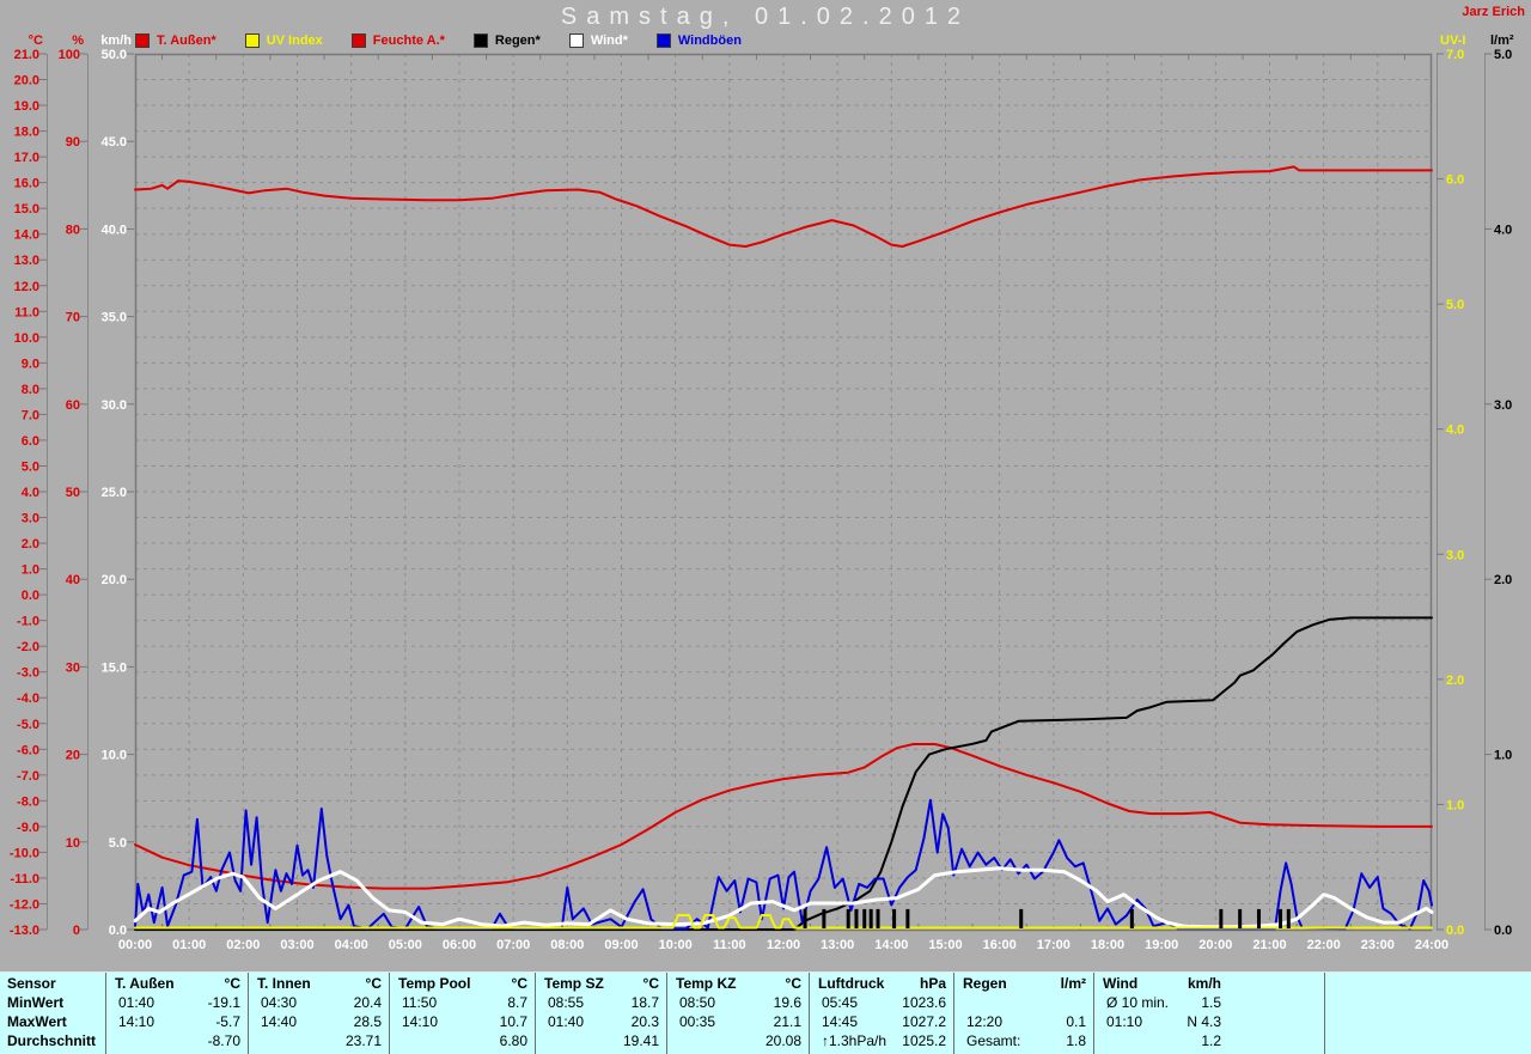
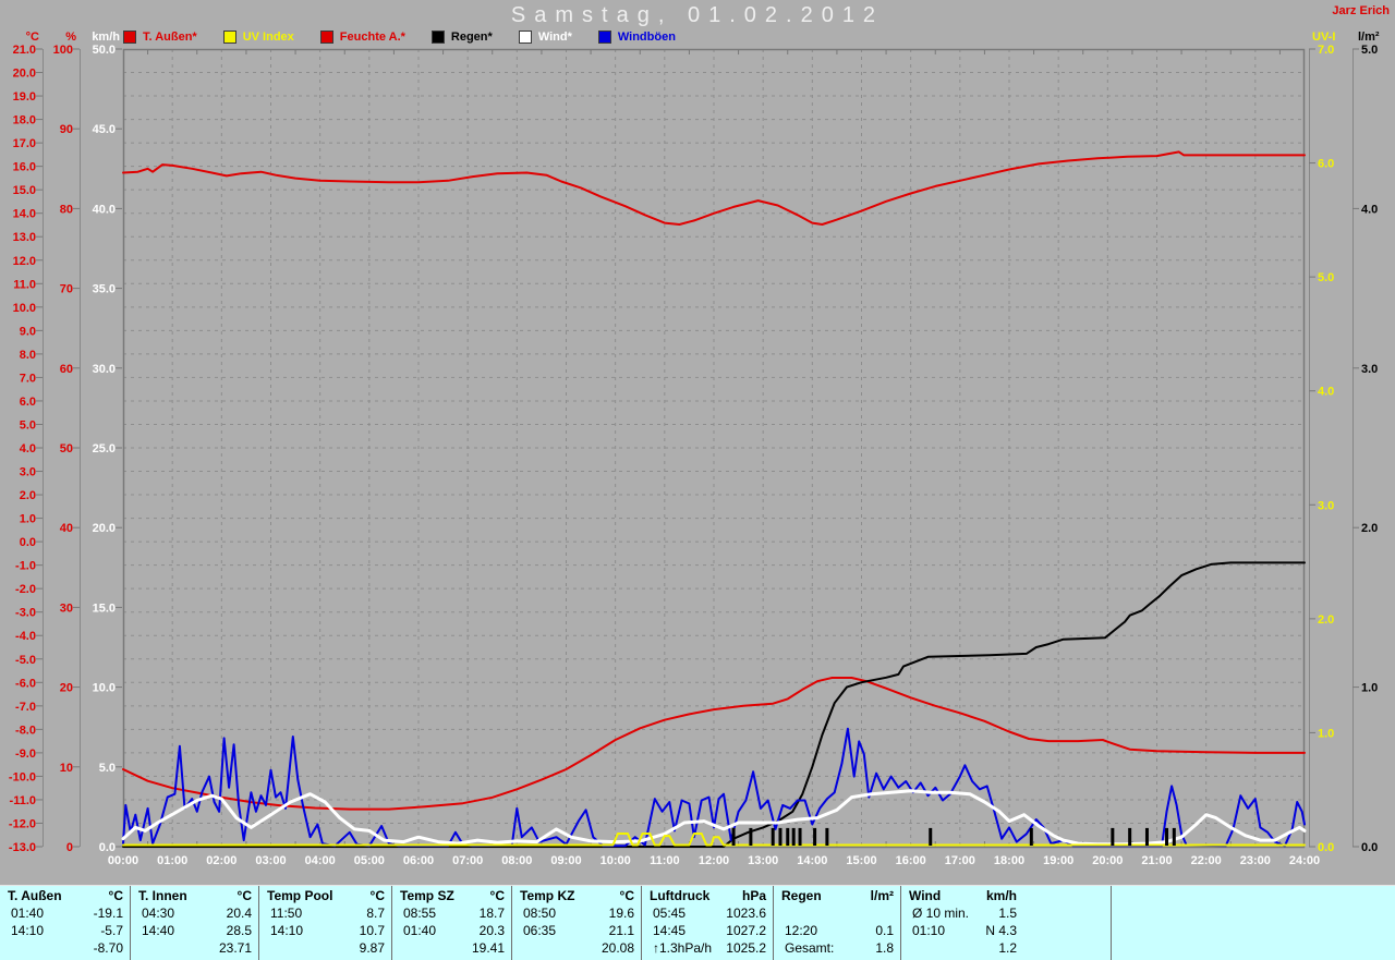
  Samstag, 01.02.2012
  Jarz Erich
  °C
  %
  km/h
  UV-I
  l/m²
  T. Außen*
  UV Index
  Feuchte A.*
  Regen*
  Wind*
  Windböen
  21.0
  20.0
  19.0
  18.0
  17.0
  16.0
  15.0
  14.0
  13.0
  12.0
  11.0
  10.0
  9.0
  8.0
  7.0
  6.0
  5.0
  4.0
  3.0
  2.0
  1.0
  0.0
  -1.0
  -2.0
  -3.0
  -4.0
  -5.0
  -6.0
  -7.0
  -8.0
  -9.0
  -10.0
  -11.0
  -12.0
  -13.0
  100
  90
  80
  70
  60
  50
  40
  30
  20
  10
  0
  50.0
  45.0
  40.0
  35.0
  30.0
  25.0
  20.0
  15.0
  10.0
  5.0
  0.0
  7.0
  6.0
  5.0
  4.0
  3.0
  2.0
  1.0
  0.0
  5.0
  4.0
  3.0
  2.0
  1.0
  0.0
  00:00
  01:00
  02:00
  03:00
  04:00
  05:00
  06:00
  07:00
  08:00
  09:00
  10:00
  11:00
  12:00
  13:00
  14:00
  15:00
  16:00
  17:00
  18:00
  19:00
  20:00
  21:00
  22:00
  23:00
  24:00
- Sensor
- MinWert
- MaxWert
- Durchschnitt
  T. Außen
  °C
  01:40
  -19.1
  14:10
  -5.7
  -8.70
  T. Innen
  °C
  04:30
  20.4
  14:40
  28.5
  23.71
  Temp Pool
  °C
  11:50
  8.7
  14:10
  10.7
- 6.80
+ 9.87
  Temp SZ
  °C
  08:55
  18.7
  01:40
  20.3
  19.41
  Temp KZ
  °C
  08:50
  19.6
- 00:35
+ 06:35
  21.1
  20.08
  Luftdruck
  hPa
  05:45
  1023.6
  14:45
  1027.2
  ↑1.3hPa/h
  1025.2
  Regen
  l/m²
  12:20
  0.1
  Gesamt:
  1.8
  Wind
  km/h
  Ø 10 min.
  1.5
  01:10
  N 4.3
  1.2
